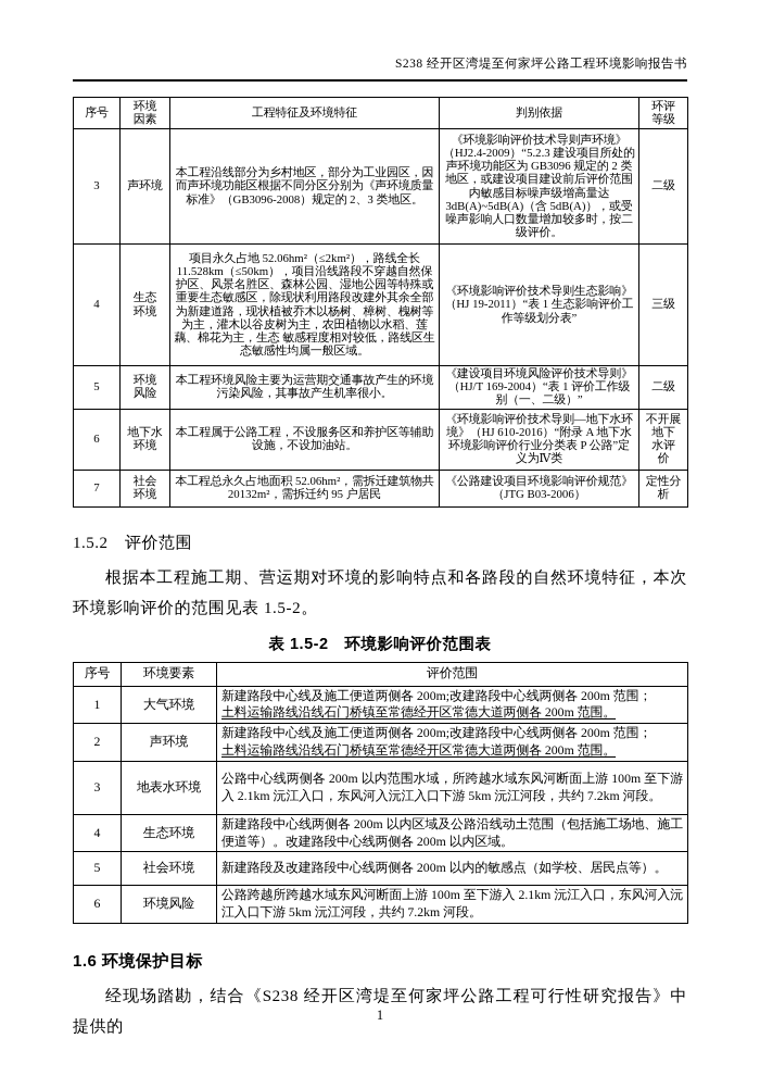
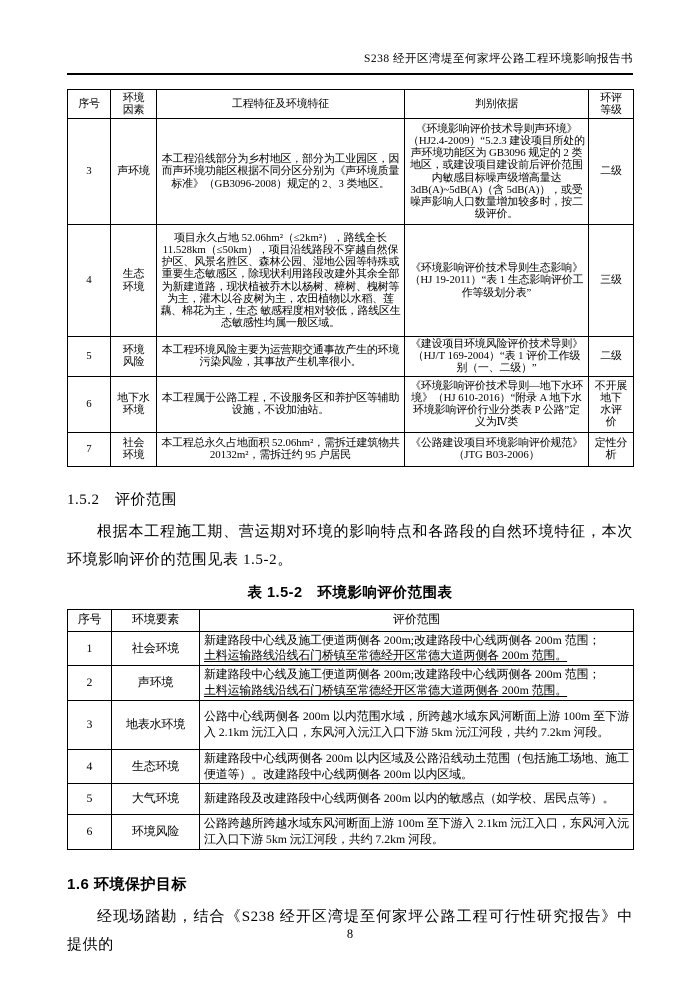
  S238 经开区湾堤至何家坪公路工程环境影响报告书
  序号	环境 因素	工程特征及环境特征	判别依据	环评 等级
  3	声环境	本工程沿线部分为乡村地区，部分为工业园区，因而声环境功能区根据不同分区分别为《声环境质量标准》（GB3096-2008）规定的 2、3 类地区。	《环境影响评价技术导则声环境》（HJ2.4-2009）“5.2.3 建设项目所处的声环境功能区为 GB3096 规定的 2 类地区，或建设项目建设前后评价范围内敏感目标噪声级增高量达 3dB(A)~5dB(A)（含 5dB(A)），或受噪声影响人口数量增加较多时，按二级评价。	二级
  4	生态 环境	项目永久占地 52.06hm²（≤2km²），路线全长 11.528km（≤50km），项目沿线路段不穿越自然保护区、风景名胜区、森林公园、湿地公园等特殊或重要生态敏感区，除现状利用路段改建外其余全部为新建道路，现状植被乔木以杨树、樟树、槐树等为主，灌木以谷皮树为主，农田植物以水稻、莲藕、棉花为主，生态 敏感程度相对较低，路线区生态敏感性均属一般区域。	《环境影响评价技术导则生态影响》（HJ 19-2011）“表 1 生态影响评价工作等级划分表”	三级
  5	环境 风险	本工程环境风险主要为运营期交通事故产生的环境污染风险，其事故产生机率很小。	《建设项目环境风险评价技术导则》（HJ/T 169-2004）“表 1 评价工作级别（一、二级）”	二级
  6	地下水 环境	本工程属于公路工程，不设服务区和养护区等辅助设施，不设加油站。	《环境影响评价技术导则—地下水环境》（HJ 610-2016）“附录 A 地下水环境影响评价行业分类表 P 公路”定义为Ⅳ类	不开展 地下 水评 价
  7	社会 环境	本工程总永久占地面积 52.06hm²，需拆迁建筑物共 20132m²，需拆迁约 95 户居民	《公路建设项目环境影响评价规范》（JTG B03-2006）	定性分 析
  1.5.2 评价范围
  根据本工程施工期、营运期对环境的影响特点和各路段的自然环境特征，本次环境影响评价的范围见表 1.5-2。
  表 1.5-2 环境影响评价范围表
  序号	环境要素	评价范围
- 1	大气环境	新建路段中心线及施工便道两侧各 200m;改建路段中心线两侧各 200m 范围；土料运输路线沿线石门桥镇至常德经开区常德大道两侧各 200m 范围。
+ 1	社会环境	新建路段中心线及施工便道两侧各 200m;改建路段中心线两侧各 200m 范围；土料运输路线沿线石门桥镇至常德经开区常德大道两侧各 200m 范围。
  2	声环境	新建路段中心线及施工便道两侧各 200m;改建路段中心线两侧各 200m 范围；土料运输路线沿线石门桥镇至常德经开区常德大道两侧各 200m 范围。
  3	地表水环境	公路中心线两侧各 200m 以内范围水域，所跨越水域东风河断面上游 100m 至下游入 2.1km 沅江入口，东风河入沅江入口下游 5km 沅江河段，共约 7.2km 河段。
  4	生态环境	新建路段中心线两侧各 200m 以内区域及公路沿线动土范围（包括施工场地、施工便道等）。改建路段中心线两侧各 200m 以内区域。
- 5	社会环境	新建路段及改建路段中心线两侧各 200m 以内的敏感点（如学校、居民点等）。
+ 5	大气环境	新建路段及改建路段中心线两侧各 200m 以内的敏感点（如学校、居民点等）。
  6	环境风险	公路跨越所跨越水域东风河断面上游 100m 至下游入 2.1km 沅江入口，东风河入沅江入口下游 5km 沅江河段，共约 7.2km 河段。
  1.6 环境保护目标
  经现场踏勘，结合《S238 经开区湾堤至何家坪公路工程可行性研究报告》中提供的
- 1
+ 8
